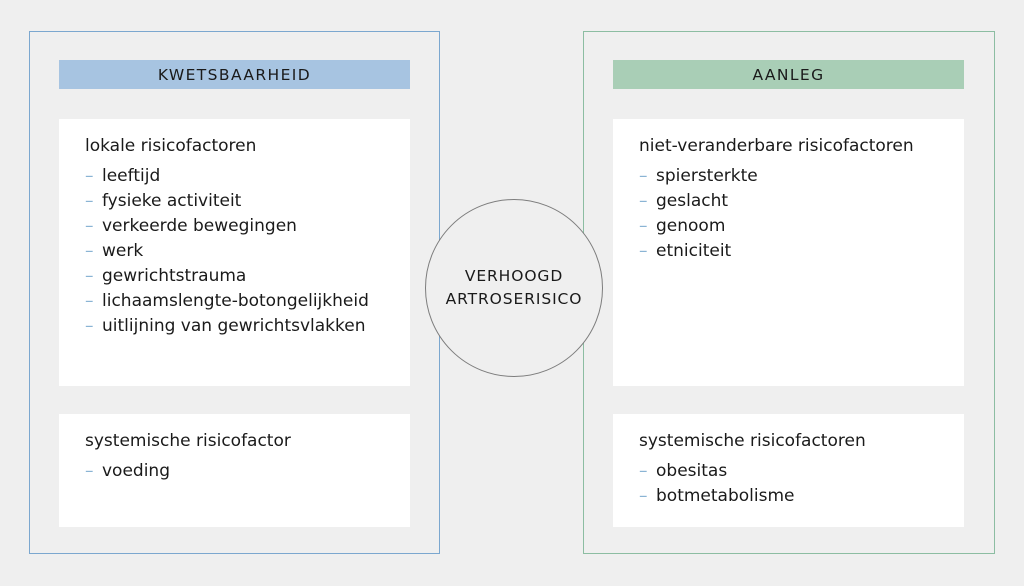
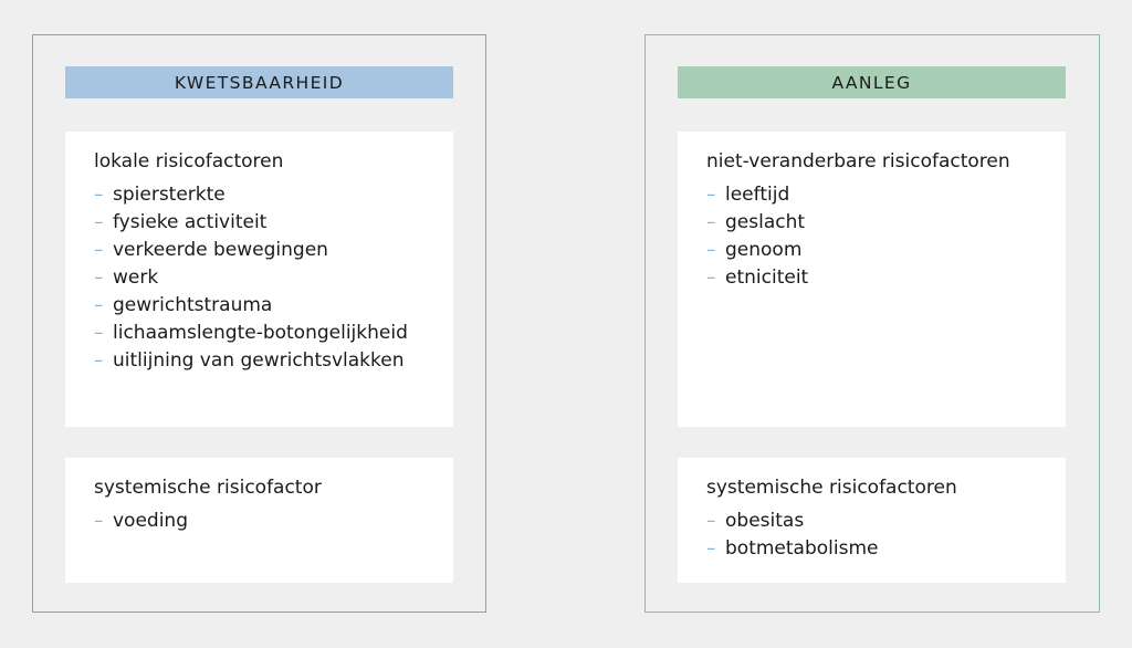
  KWETSBAARHEID
  lokale risicofactoren
  –
- leeftijd
+ spiersterkte
  –
  fysieke activiteit
  –
  verkeerde bewegingen
  –
  werk
  –
  gewrichtstrauma
  –
  lichaamslengte-botongelijkheid
  –
  uitlijning van gewrichtsvlakken
  systemische risicofactor
  –
  voeding
  AANLEG
  niet-veranderbare risicofactoren
  –
- spiersterkte
+ leeftijd
  –
  geslacht
  –
  genoom
  –
  etniciteit
  systemische risicofactoren
  –
  obesitas
  –
  botmetabolisme
- VERHOOGD
- ARTROSERISICO
